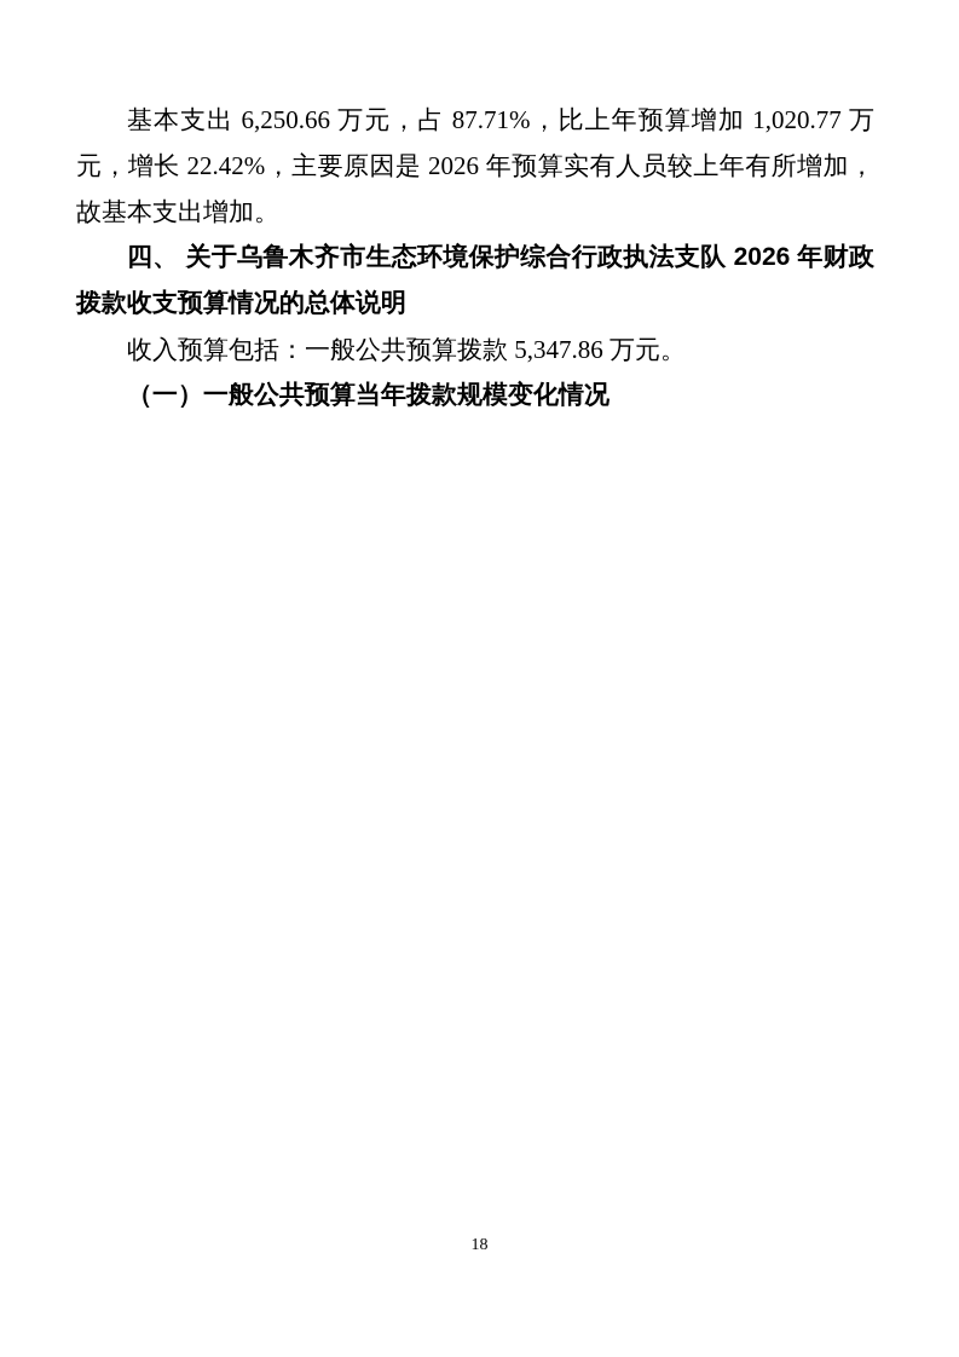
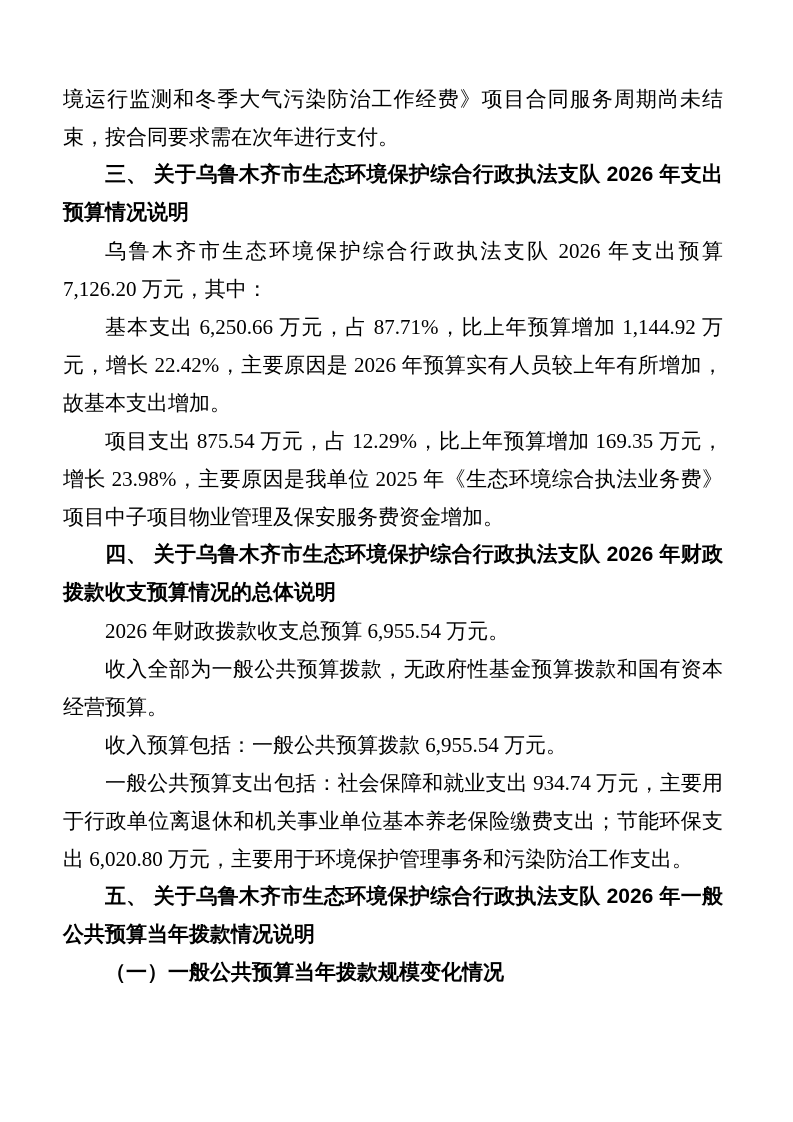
+ 境运行监测和冬季大气污染防治工作经费》项目合同服务周期尚未结束，按合同要求需在次年进行支付。
+ 三、 关于乌鲁木齐市生态环境保护综合行政执法支队 2026 年支出预算情况说明
+ 乌鲁木齐市生态环境保护综合行政执法支队 2026 年支出预算 7,126.20 万元，其中：
- 基本支出 6,250.66 万元，占 87.71%，比上年预算增加 1,020.77 万元，增长 22.42%，主要原因是 2026 年预算实有人员较上年有所增加，故基本支出增加。
+ 基本支出 6,250.66 万元，占 87.71%，比上年预算增加 1,144.92 万元，增长 22.42%，主要原因是 2026 年预算实有人员较上年有所增加，故基本支出增加。
+ 项目支出 875.54 万元，占 12.29%，比上年预算增加 169.35 万元，增长 23.98%，主要原因是我单位 2025 年《生态环境综合执法业务费》项目中子项目物业管理及保安服务费资金增加。
  四、 关于乌鲁木齐市生态环境保护综合行政执法支队 2026 年财政拨款收支预算情况的总体说明
+ 2026 年财政拨款收支总预算 6,955.54 万元。
+ 收入全部为一般公共预算拨款，无政府性基金预算拨款和国有资本经营预算。
- 收入预算包括：一般公共预算拨款 5,347.86 万元。
+ 收入预算包括：一般公共预算拨款 6,955.54 万元。
+ 一般公共预算支出包括：社会保障和就业支出 934.74 万元，主要用于行政单位离退休和机关事业单位基本养老保险缴费支出；节能环保支出 6,020.80 万元，主要用于环境保护管理事务和污染防治工作支出。
+ 五、 关于乌鲁木齐市生态环境保护综合行政执法支队 2026 年一般公共预算当年拨款情况说明
  （一）一般公共预算当年拨款规模变化情况
- 18
